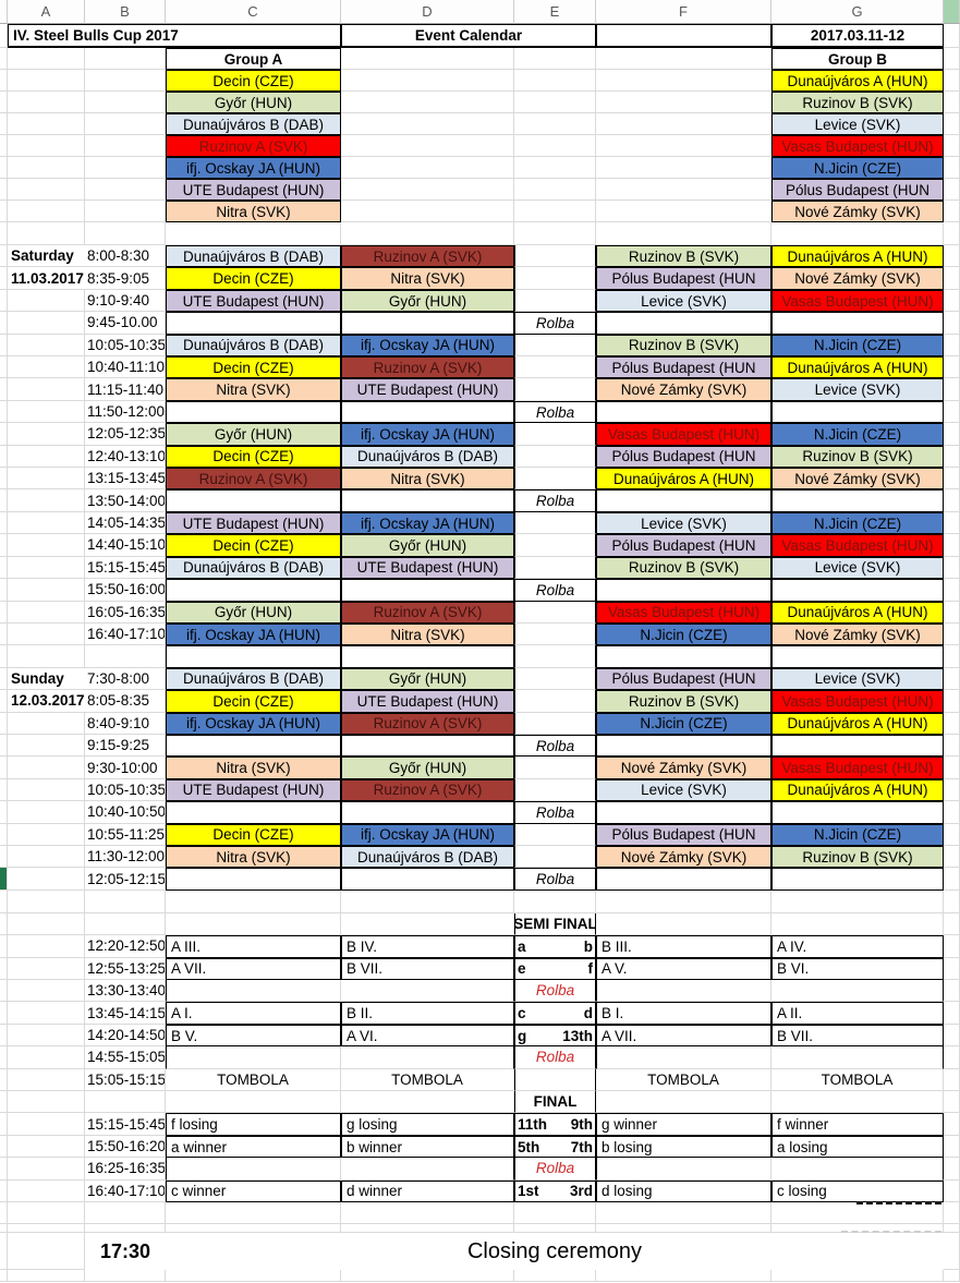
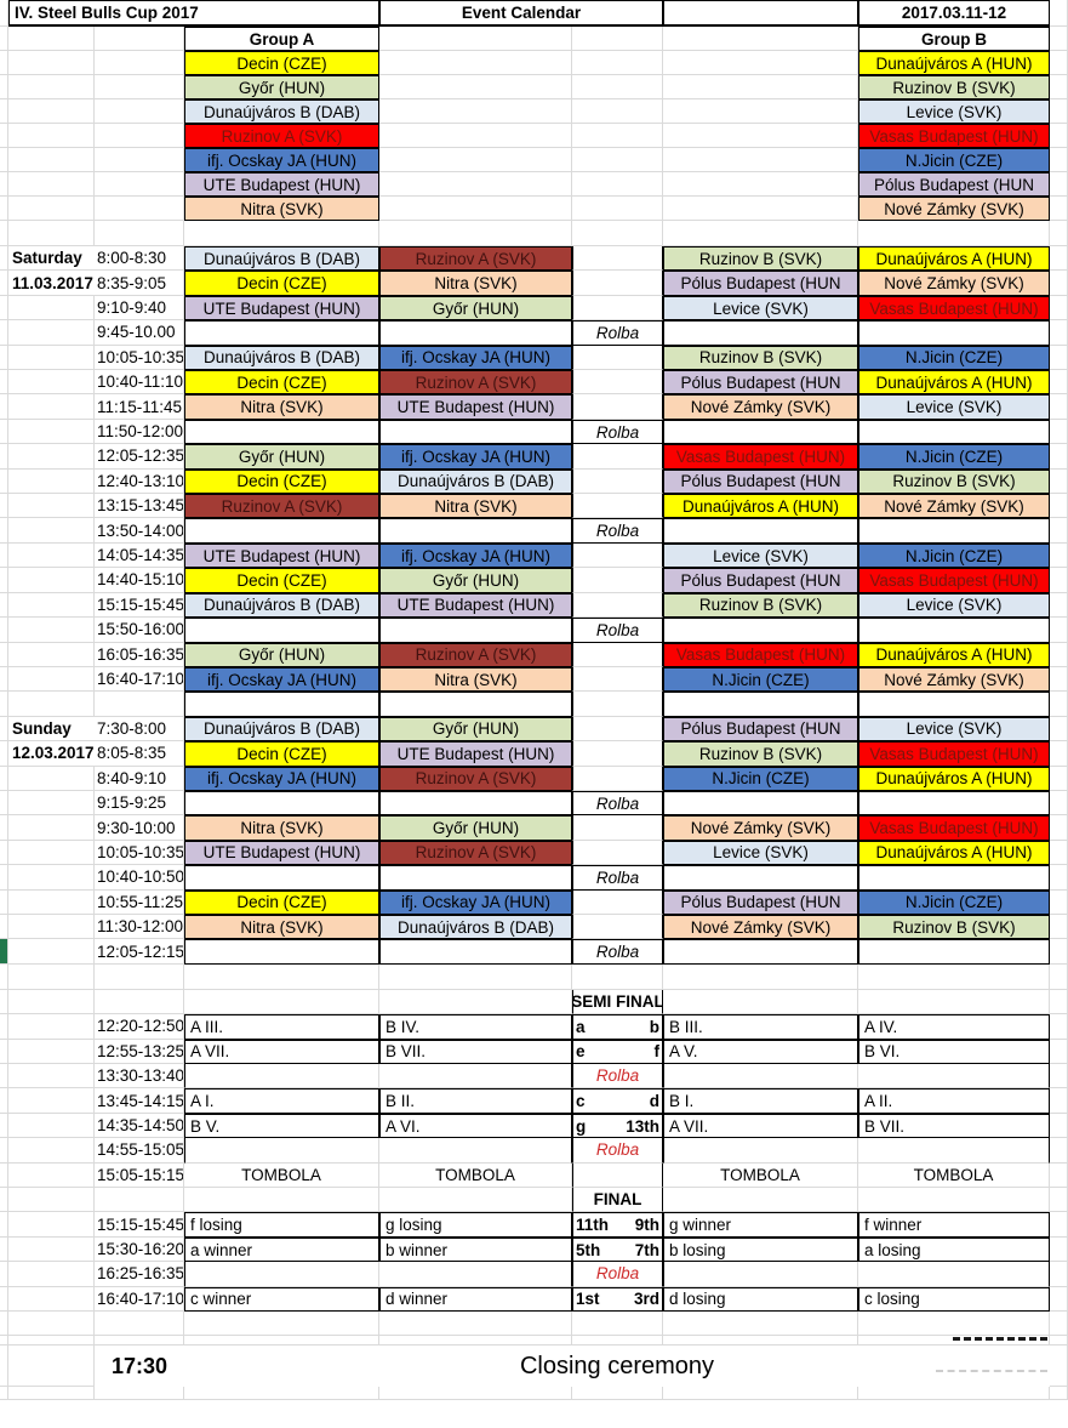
- A
- B
- C
- D
- E
- F
- G
  IV. Steel Bulls Cup 2017
  Event Calendar
  2017.03.11-12
  Group A
  Group B
  Decin (CZE)
  Dunaújváros A (HUN)
  Győr (HUN)
  Ruzinov B (SVK)
  Dunaújváros B (DAB)
  Levice (SVK)
  Ruzinov A (SVK)
  Vasas Budapest (HUN)
  ifj. Ocskay JA (HUN)
  N.Jicin (CZE)
  UTE Budapest (HUN)
  Pólus Budapest (HUN
  Nitra (SVK)
  Nové Zámky (SVK)
  Saturday
  8:00-8:30
  Dunaújváros B (DAB)
  Ruzinov A (SVK)
  Ruzinov B (SVK)
  Dunaújváros A (HUN)
  11.03.2017
  8:35-9:05
  Decin (CZE)
  Nitra (SVK)
  Pólus Budapest (HUN
  Nové Zámky (SVK)
  9:10-9:40
  UTE Budapest (HUN)
  Győr (HUN)
  Levice (SVK)
  Vasas Budapest (HUN)
  9:45-10.00
  Rolba
  10:05-10:35
  Dunaújváros B (DAB)
  ifj. Ocskay JA (HUN)
  Ruzinov B (SVK)
  N.Jicin (CZE)
  10:40-11:10
  Decin (CZE)
  Ruzinov A (SVK)
  Pólus Budapest (HUN
  Dunaújváros A (HUN)
- 11:15-11:40
+ 11:15-11:45
  Nitra (SVK)
  UTE Budapest (HUN)
  Nové Zámky (SVK)
  Levice (SVK)
  11:50-12:00
  Rolba
  12:05-12:35
  Győr (HUN)
  ifj. Ocskay JA (HUN)
  Vasas Budapest (HUN)
  N.Jicin (CZE)
  12:40-13:10
  Decin (CZE)
  Dunaújváros B (DAB)
  Pólus Budapest (HUN
  Ruzinov B (SVK)
  13:15-13:45
  Ruzinov A (SVK)
  Nitra (SVK)
  Dunaújváros A (HUN)
  Nové Zámky (SVK)
  13:50-14:00
  Rolba
  14:05-14:35
  UTE Budapest (HUN)
  ifj. Ocskay JA (HUN)
  Levice (SVK)
  N.Jicin (CZE)
  14:40-15:10
  Decin (CZE)
  Győr (HUN)
  Pólus Budapest (HUN
  Vasas Budapest (HUN)
  15:15-15:45
  Dunaújváros B (DAB)
  UTE Budapest (HUN)
  Ruzinov B (SVK)
  Levice (SVK)
  15:50-16:00
  Rolba
  16:05-16:35
  Győr (HUN)
  Ruzinov A (SVK)
  Vasas Budapest (HUN)
  Dunaújváros A (HUN)
  16:40-17:10
  ifj. Ocskay JA (HUN)
  Nitra (SVK)
  N.Jicin (CZE)
  Nové Zámky (SVK)
  Sunday
  7:30-8:00
  Dunaújváros B (DAB)
  Győr (HUN)
  Pólus Budapest (HUN
  Levice (SVK)
  12.03.2017
  8:05-8:35
  Decin (CZE)
  UTE Budapest (HUN)
  Ruzinov B (SVK)
  Vasas Budapest (HUN)
  8:40-9:10
  ifj. Ocskay JA (HUN)
  Ruzinov A (SVK)
  N.Jicin (CZE)
  Dunaújváros A (HUN)
  9:15-9:25
  Rolba
  9:30-10:00
  Nitra (SVK)
  Győr (HUN)
  Nové Zámky (SVK)
  Vasas Budapest (HUN)
  10:05-10:35
  UTE Budapest (HUN)
  Ruzinov A (SVK)
  Levice (SVK)
  Dunaújváros A (HUN)
  10:40-10:50
  Rolba
  10:55-11:25
  Decin (CZE)
  ifj. Ocskay JA (HUN)
  Pólus Budapest (HUN
  N.Jicin (CZE)
  11:30-12:00
  Nitra (SVK)
  Dunaújváros B (DAB)
  Nové Zámky (SVK)
  Ruzinov B (SVK)
  12:05-12:15
  Rolba
  SEMI FINAL
  12:20-12:50
  A III.
  B IV.
  a
  b
  B III.
  A IV.
  12:55-13:25
  A VII.
  B VII.
  e
  f
  A V.
  B VI.
  13:30-13:40
  Rolba
  13:45-14:15
  A I.
  B II.
  c
  d
  B I.
  A II.
- 14:20-14:50
+ 14:35-14:50
  B V.
  A VI.
  g
  13th
  A VII.
  B VII.
  14:55-15:05
  Rolba
  15:05-15:15
  TOMBOLA
  TOMBOLA
  TOMBOLA
  TOMBOLA
  FINAL
  15:15-15:45
  f losing
  g losing
  11th
  9th
  g winner
  f winner
- 15:50-16:20
+ 15:30-16:20
  a winner
  b winner
  5th
  7th
  b losing
  a losing
  16:25-16:35
  Rolba
  16:40-17:10
  c winner
  d winner
  1st
  3rd
  d losing
  c losing
  17:30
  Closing ceremony
